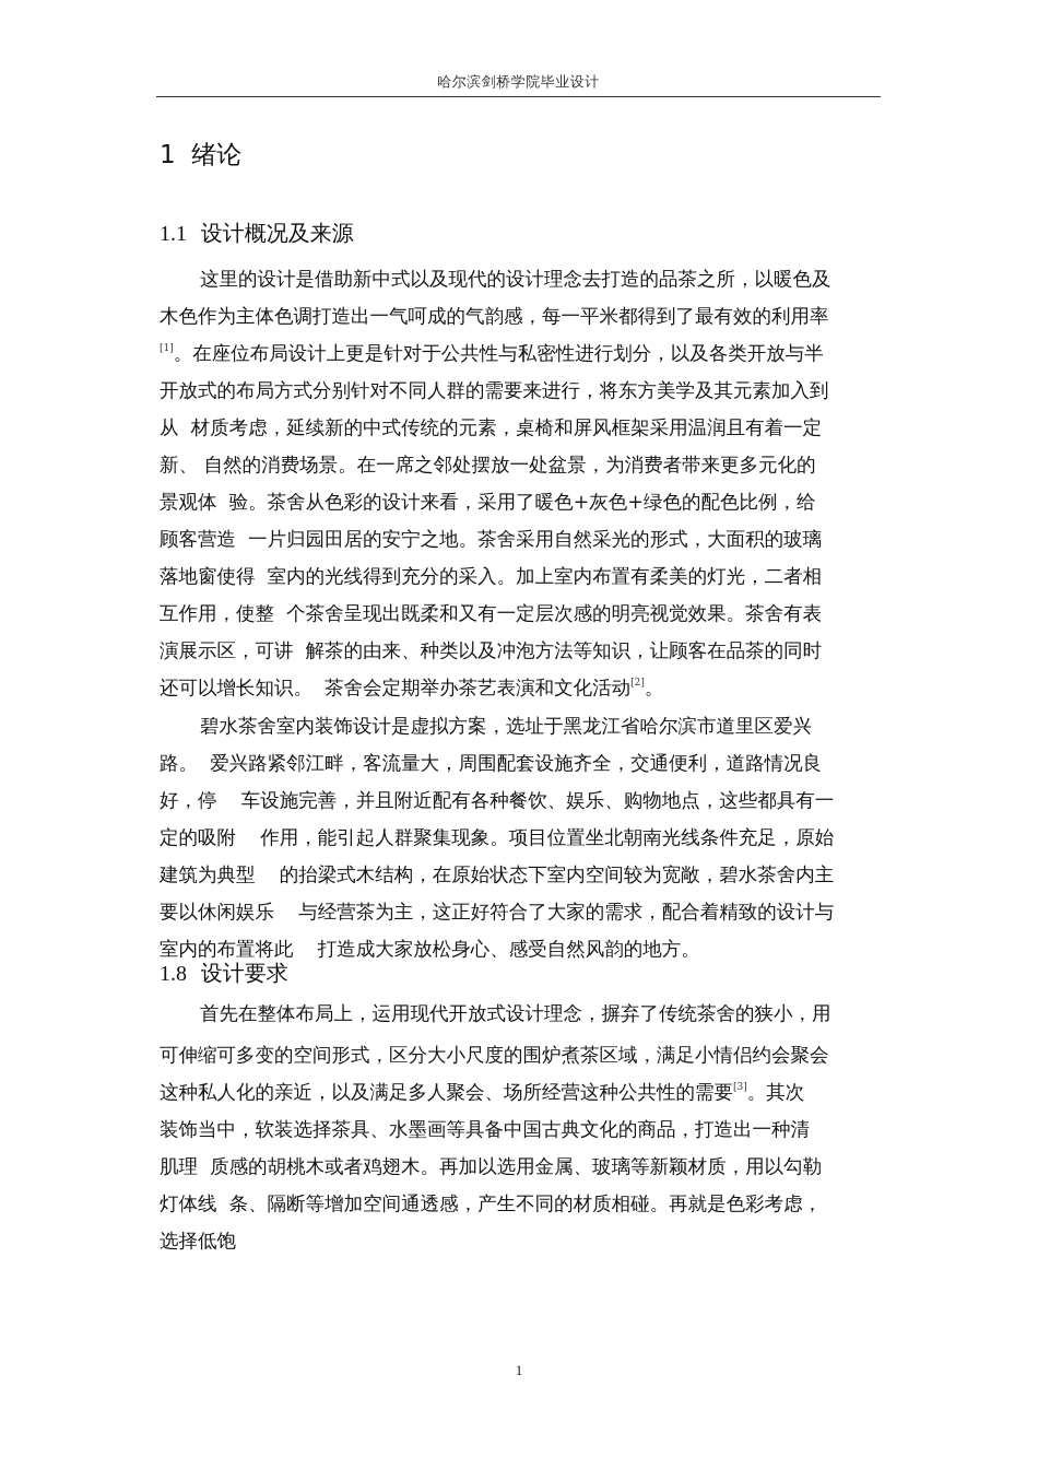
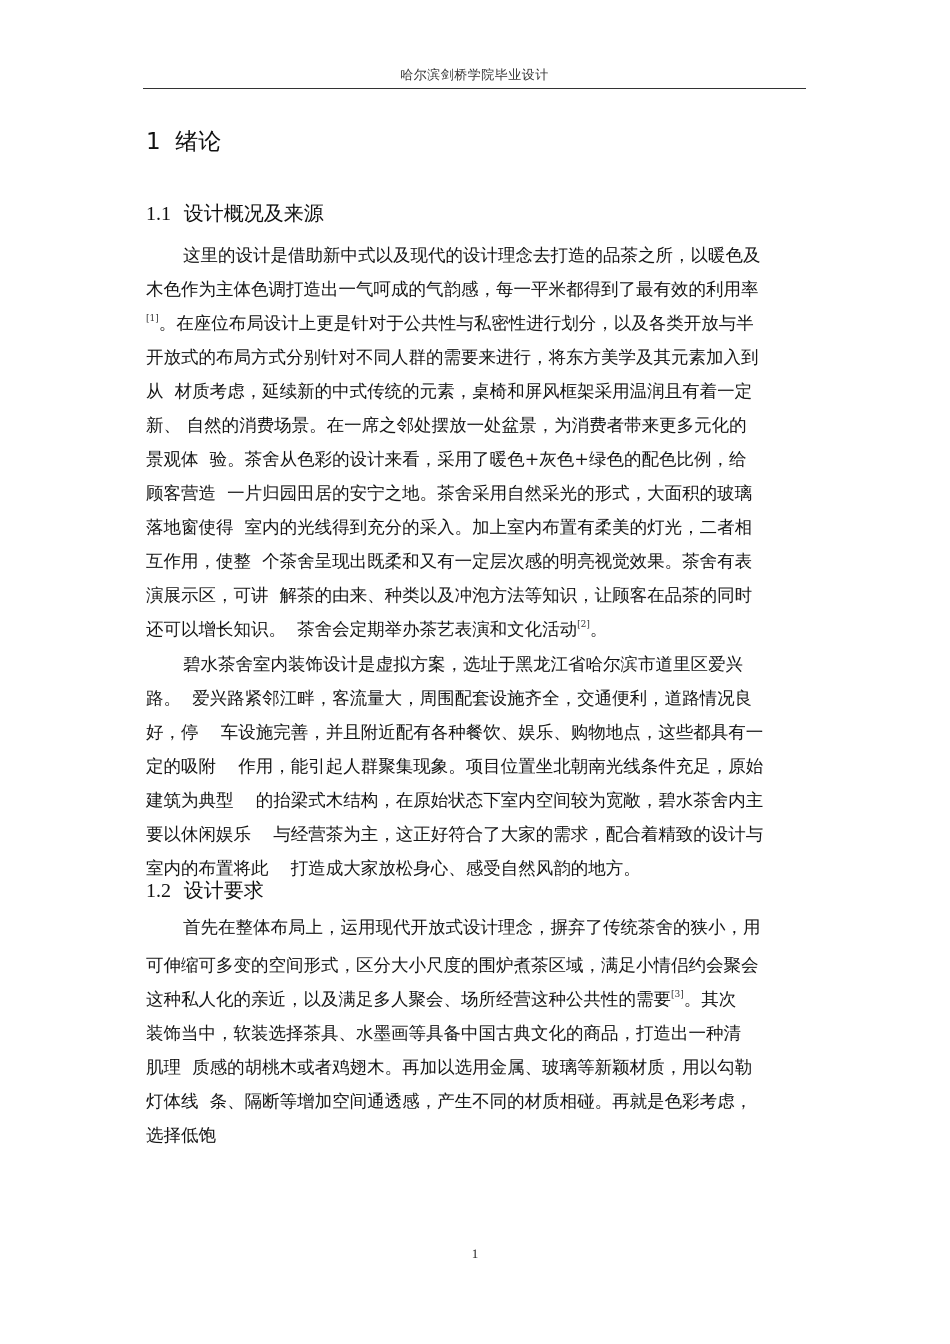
  哈尔滨剑桥学院毕业设计
  1 绪论
  1.1 设计概况及来源
  这里的设计是借助新中式以及现代的设计理念去打造的品茶之所，以暖色及
  木色作为主体色调打造出一气呵成的气韵感，每一平米都得到了最有效的利用率
  [1]。在座位布局设计上更是针对于公共性与私密性进行划分，以及各类开放与半
  开放式的布局方式分别针对不同人群的需要来进行，将东方美学及其元素加入到
  从 材质考虑，延续新的中式传统的元素，桌椅和屏风框架采用温润且有着一定
  新、 自然的消费场景。在一席之邻处摆放一处盆景，为消费者带来更多元化的
  景观体 验。茶舍从色彩的设计来看，采用了暖色+灰色+绿色的配色比例，给
  顾客营造 一片归园田居的安宁之地。茶舍采用自然采光的形式，大面积的玻璃
  落地窗使得 室内的光线得到充分的采入。加上室内布置有柔美的灯光，二者相
  互作用，使整 个茶舍呈现出既柔和又有一定层次感的明亮视觉效果。茶舍有表
  演展示区，可讲 解茶的由来、种类以及冲泡方法等知识，让顾客在品茶的同时
  还可以增长知识。 茶舍会定期举办茶艺表演和文化活动[2]。
  碧水茶舍室内装饰设计是虚拟方案，选址于黑龙江省哈尔滨市道里区爱兴
  路。 爱兴路紧邻江畔，客流量大，周围配套设施齐全，交通便利，道路情况良
  好，停 车设施完善，并且附近配有各种餐饮、娱乐、购物地点，这些都具有一
  定的吸附 作用，能引起人群聚集现象。项目位置坐北朝南光线条件充足，原始
  建筑为典型 的抬梁式木结构，在原始状态下室内空间较为宽敞，碧水茶舍内主
  要以休闲娱乐 与经营茶为主，这正好符合了大家的需求，配合着精致的设计与
  室内的布置将此 打造成大家放松身心、感受自然风韵的地方。
- 1.8 设计要求
+ 1.2 设计要求
  首先在整体布局上，运用现代开放式设计理念，摒弃了传统茶舍的狭小，用
  可伸缩可多变的空间形式，区分大小尺度的围炉煮茶区域，满足小情侣约会聚会
  这种私人化的亲近，以及满足多人聚会、场所经营这种公共性的需要[3]。其次
  装饰当中，软装选择茶具、水墨画等具备中国古典文化的商品，打造出一种清
  肌理 质感的胡桃木或者鸡翅木。再加以选用金属、玻璃等新颖材质，用以勾勒
  灯体线 条、隔断等增加空间通透感，产生不同的材质相碰。再就是色彩考虑，
  选择低饱
  1
